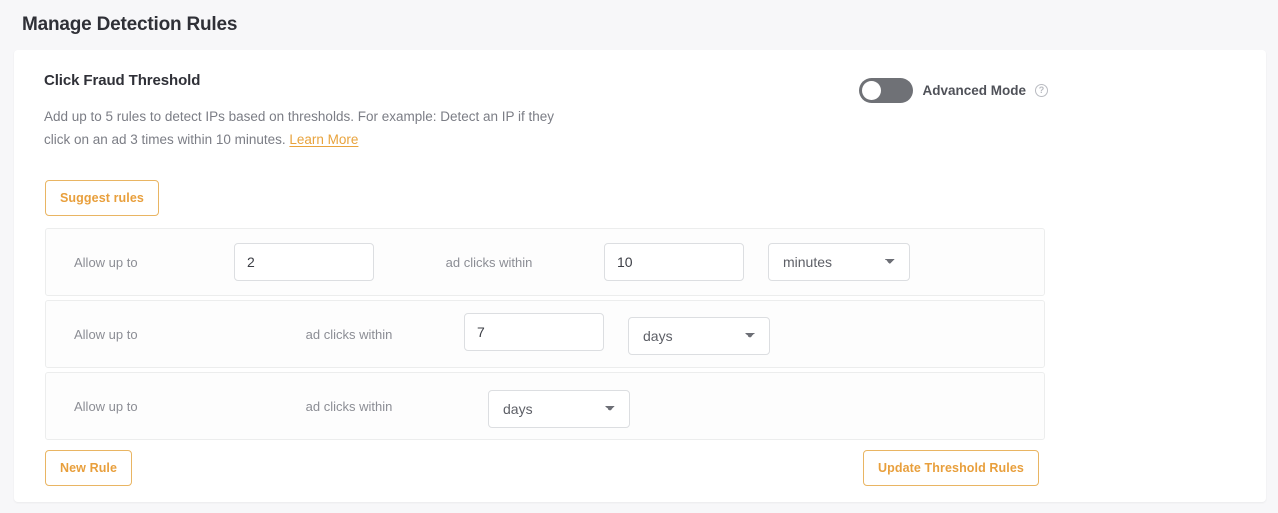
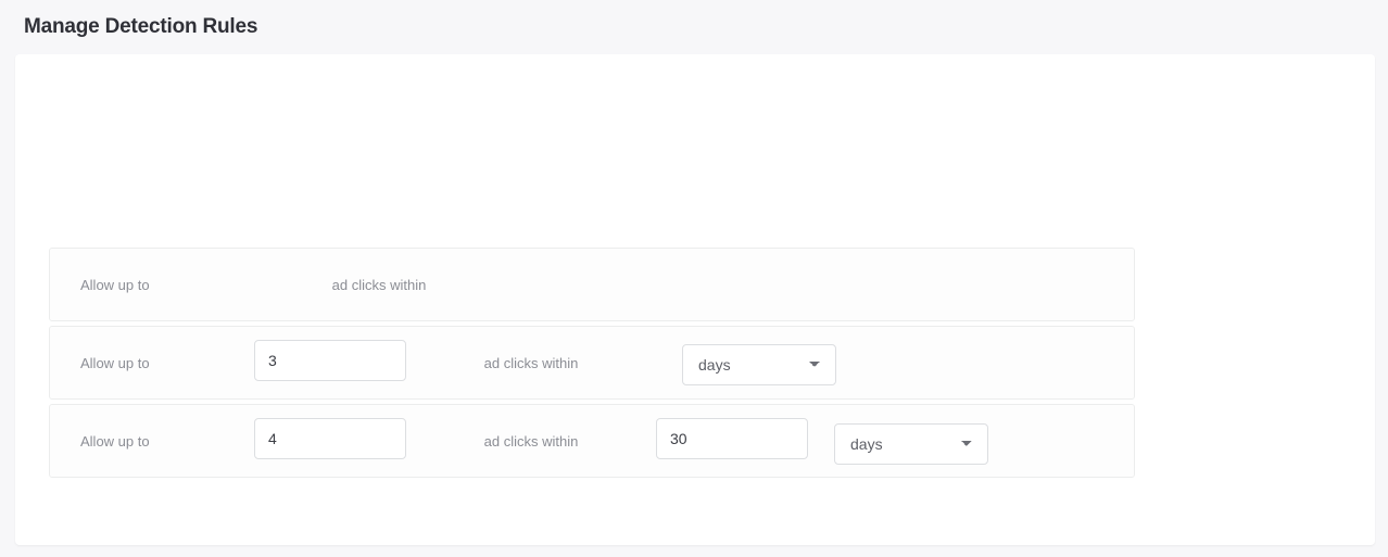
  Manage Detection Rules
- Click Fraud Threshold
- Add up to 5 rules to detect IPs based on thresholds. For example: Detect an IP if they click on an ad 3 times within 10 minutes. Learn More
- Advanced Mode
- ?
- Suggest rules
  Allow up to
- 2
  ad clicks within
- 10
- minutes
  Allow up to
+ 3
  ad clicks within
- 7
  days
  Allow up to
+ 4
  ad clicks within
+ 30
  days
- New Rule
- Update Threshold Rules
